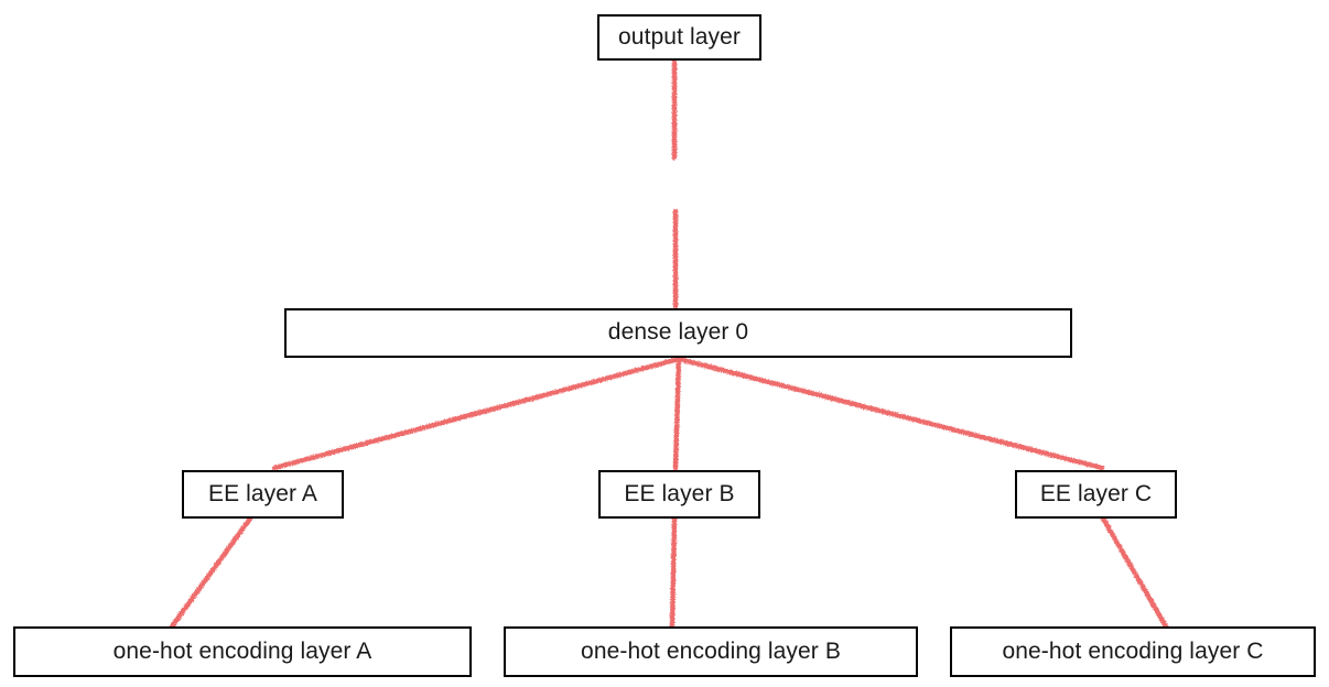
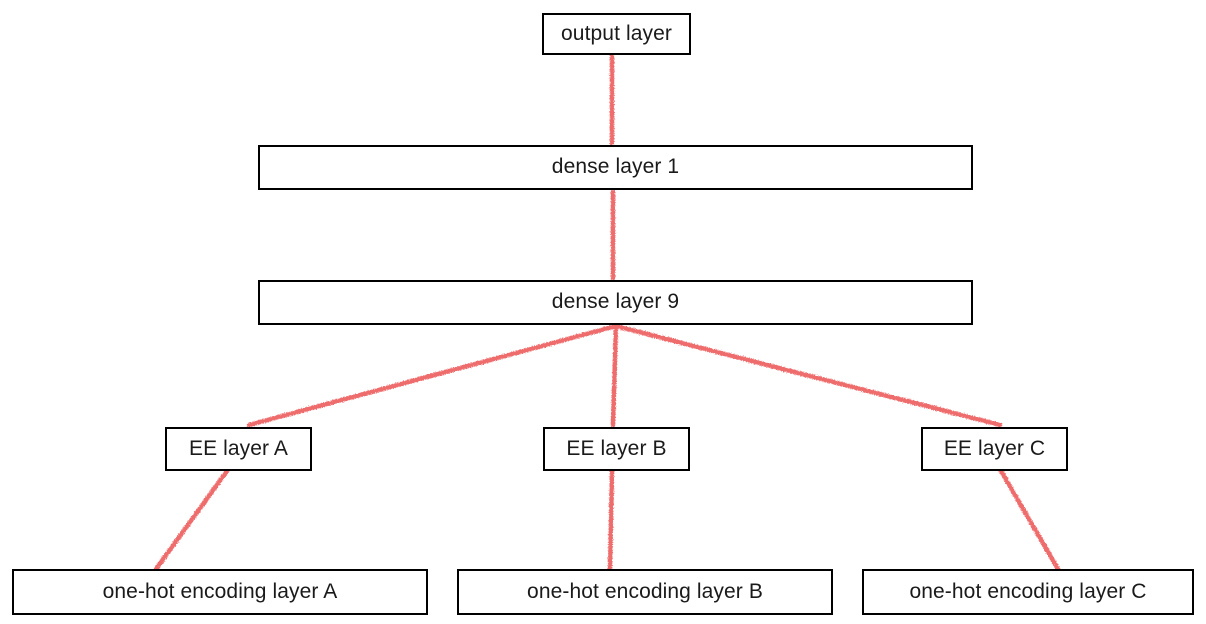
  output layer
+ dense layer 1
- dense layer 0
+ dense layer 9
  EE layer A
  EE layer B
  EE layer C
  one-hot encoding layer A
  one-hot encoding layer B
  one-hot encoding layer C
